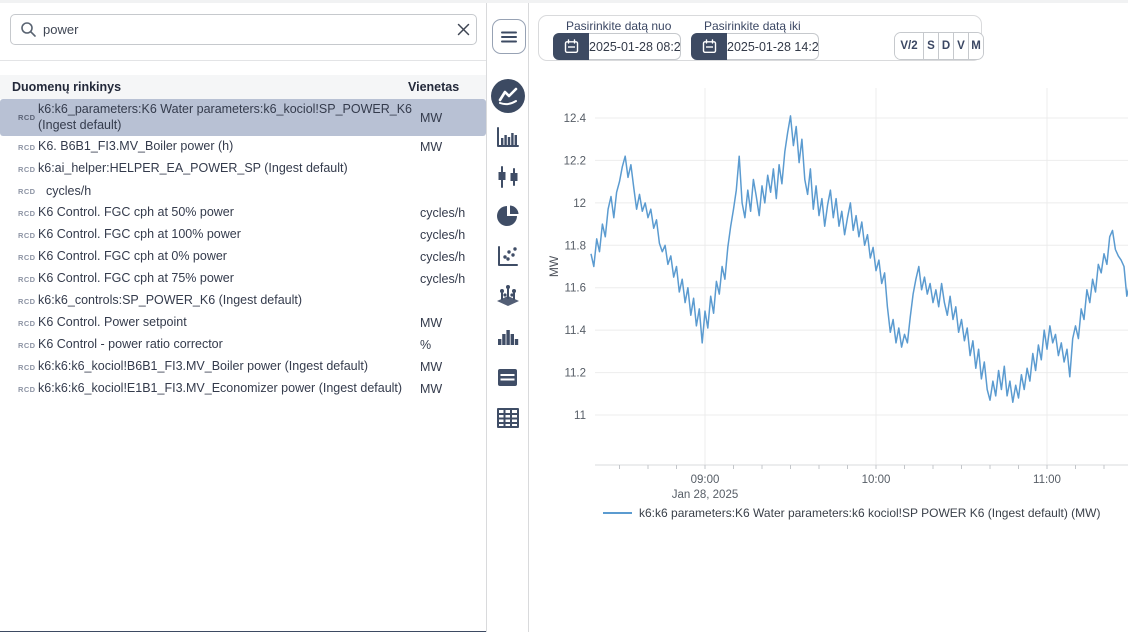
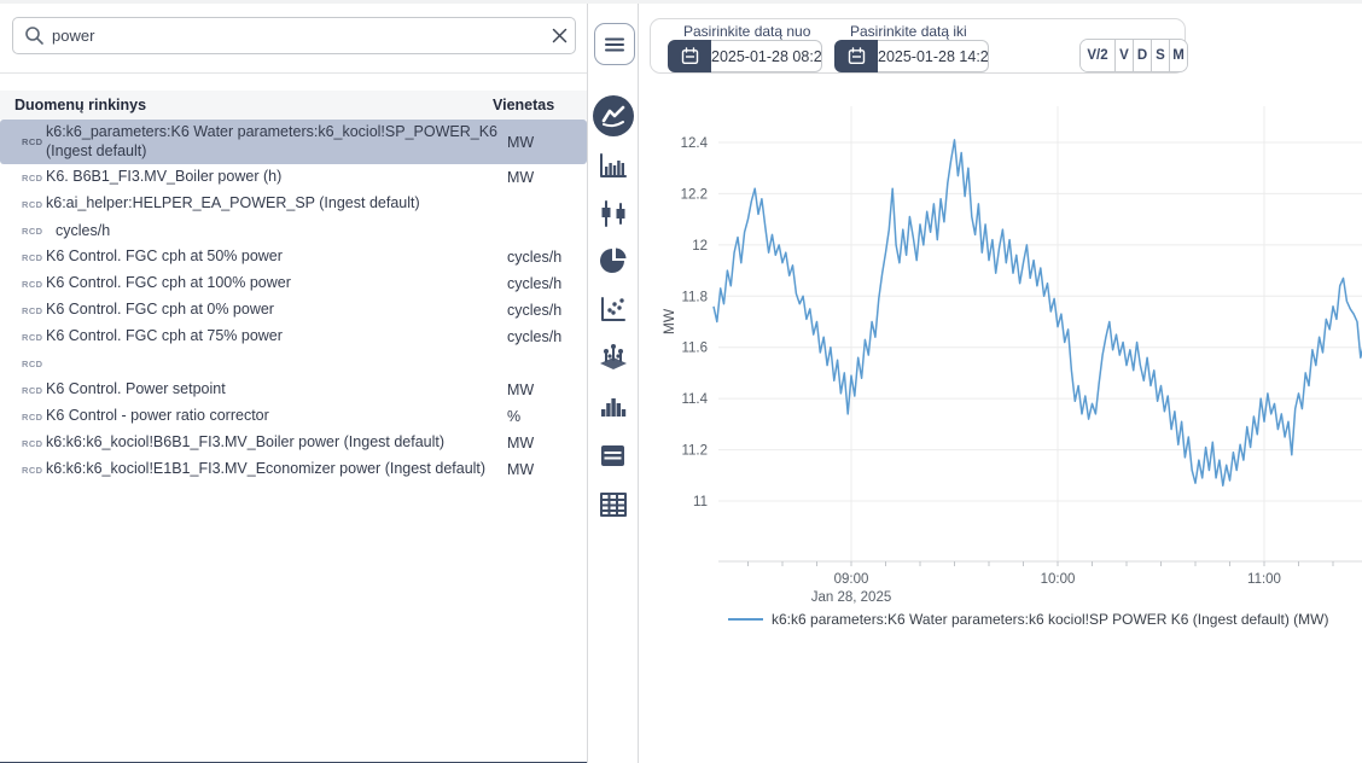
  power
  Duomenų rinkinys
  Vienetas
  RCD
  k6:k6_parameters:K6 Water parameters:k6_kociol!SP_POWER_K6 (Ingest default)
  MW
  RCD
  K6. B6B1_FI3.MV_Boiler power (h)
  MW
  RCD
  k6:ai_helper:HELPER_EA_POWER_SP (Ingest default)
  RCD
  cycles/h
  RCD
  K6 Control. FGC cph at 50% power
  cycles/h
  RCD
  K6 Control. FGC cph at 100% power
  cycles/h
  RCD
  K6 Control. FGC cph at 0% power
  cycles/h
  RCD
  K6 Control. FGC cph at 75% power
  cycles/h
  RCD
- k6:k6_controls:SP_POWER_K6 (Ingest default)
  RCD
  K6 Control. Power setpoint
  MW
  RCD
  K6 Control - power ratio corrector
  %
  RCD
  k6:k6:k6_kociol!B6B1_FI3.MV_Boiler power (Ingest default)
  MW
  RCD
  k6:k6:k6_kociol!E1B1_FI3.MV_Economizer power (Ingest default)
  MW
  Pasirinkite datą nuo
  Pasirinkite datą iki
  2025-01-28 08:2
  2025-01-28 14:2
  V/2
- S
+ V
  D
- V
+ S
  M
  11
  11.2
  11.4
  11.6
  11.8
  12
  12.2
  12.4
  09:00
  Jan 28, 2025
  10:00
  11:00
  k6:k6 parameters:K6 Water parameters:k6 kociol!SP POWER K6 (Ingest default) (MW)
